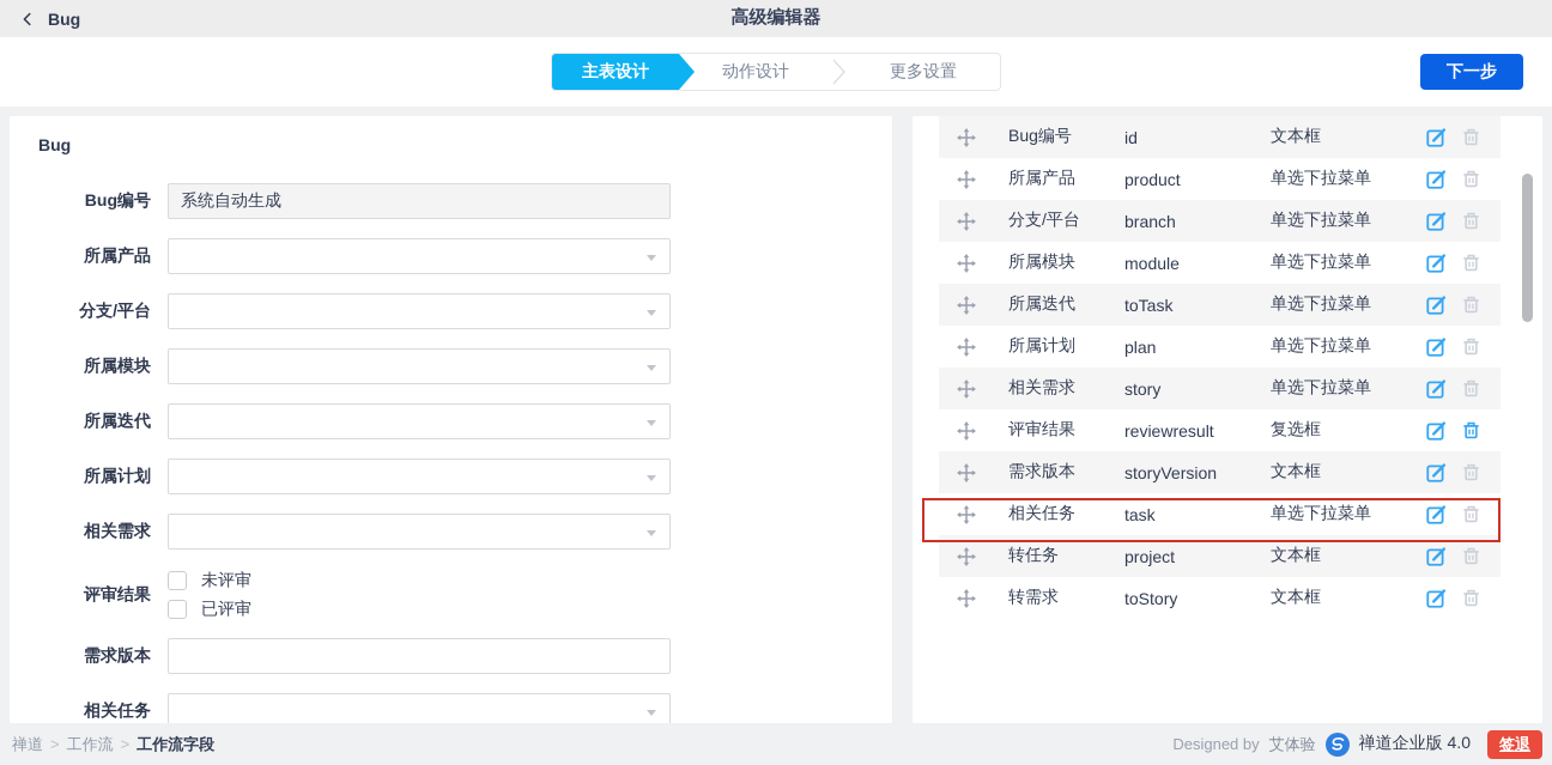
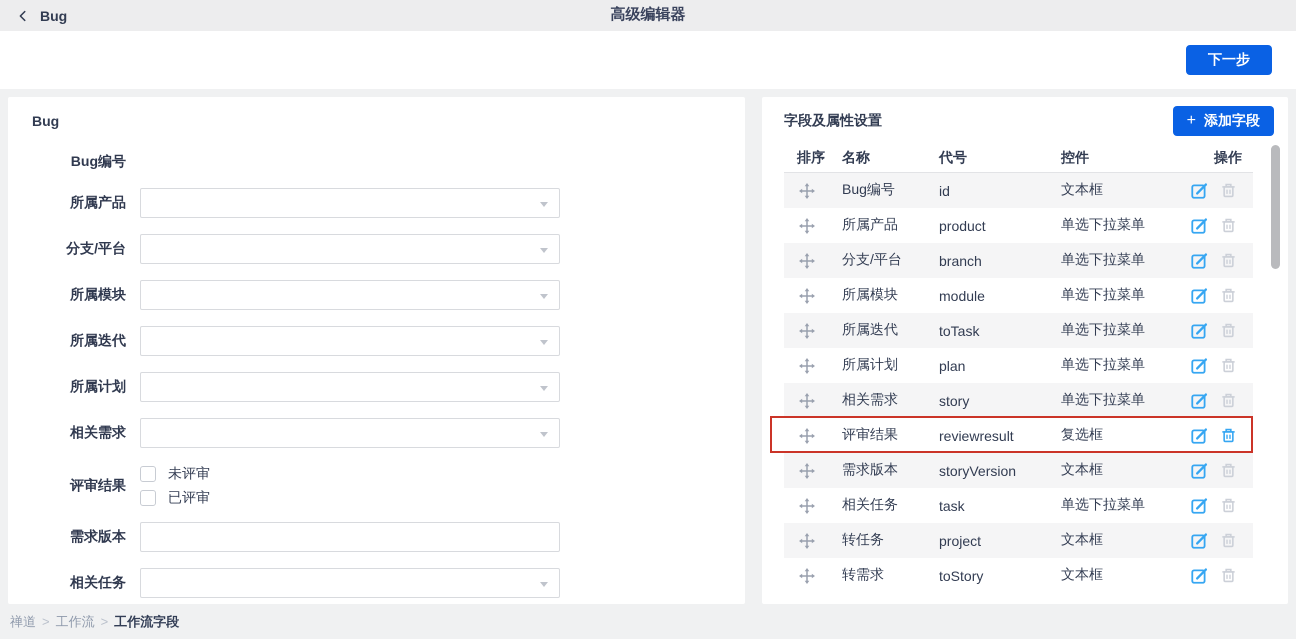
  Bug
  高级编辑器
- 主表设计
- 动作设计
- 更多设置
  下一步
  Bug
  Bug编号
- 系统自动生成
  所属产品
  分支/平台
  所属模块
  所属迭代
  所属计划
  相关需求
  评审结果
  未评审
  已评审
  需求版本
  相关任务
+ 字段及属性设置
+ +
+ 添加字段
+ 排序
+ 名称
+ 代号
+ 控件
+ 操作
  Bug编号
  id
  文本框
  所属产品
  product
  单选下拉菜单
  分支/平台
  branch
  单选下拉菜单
  所属模块
  module
  单选下拉菜单
  所属迭代
  toTask
  单选下拉菜单
  所属计划
  plan
  单选下拉菜单
  相关需求
  story
  单选下拉菜单
  评审结果
  reviewresult
  复选框
  需求版本
  storyVersion
  文本框
  相关任务
  task
  单选下拉菜单
  转任务
  project
  文本框
  转需求
  toStory
  文本框
  禅道
  >
  工作流
  >
  工作流字段
- Designed by
- 艾体验
- 禅道企业版 4.0
- 签退
